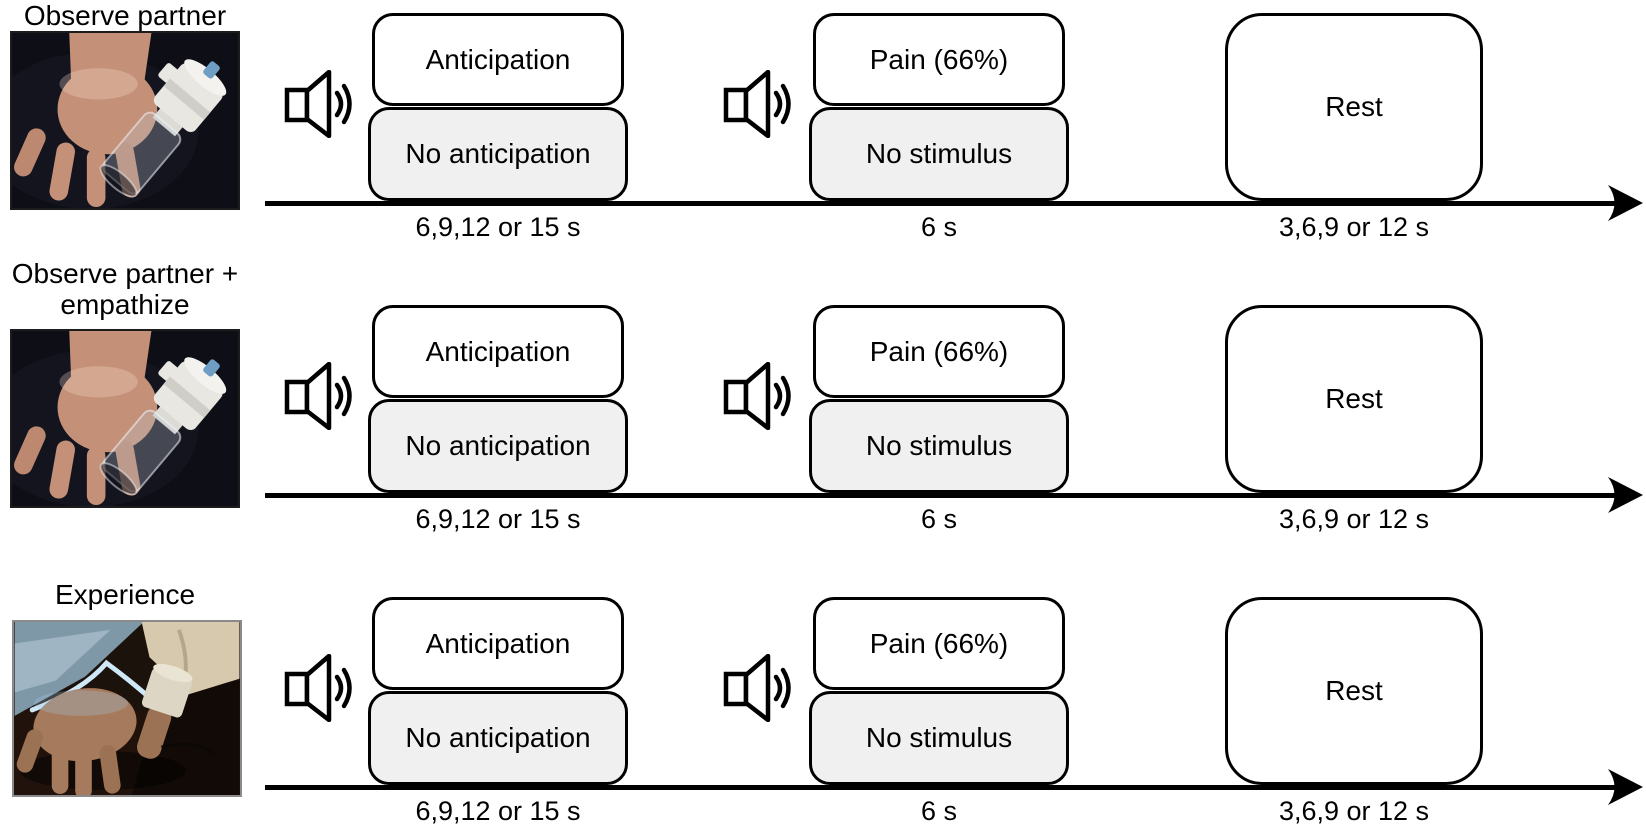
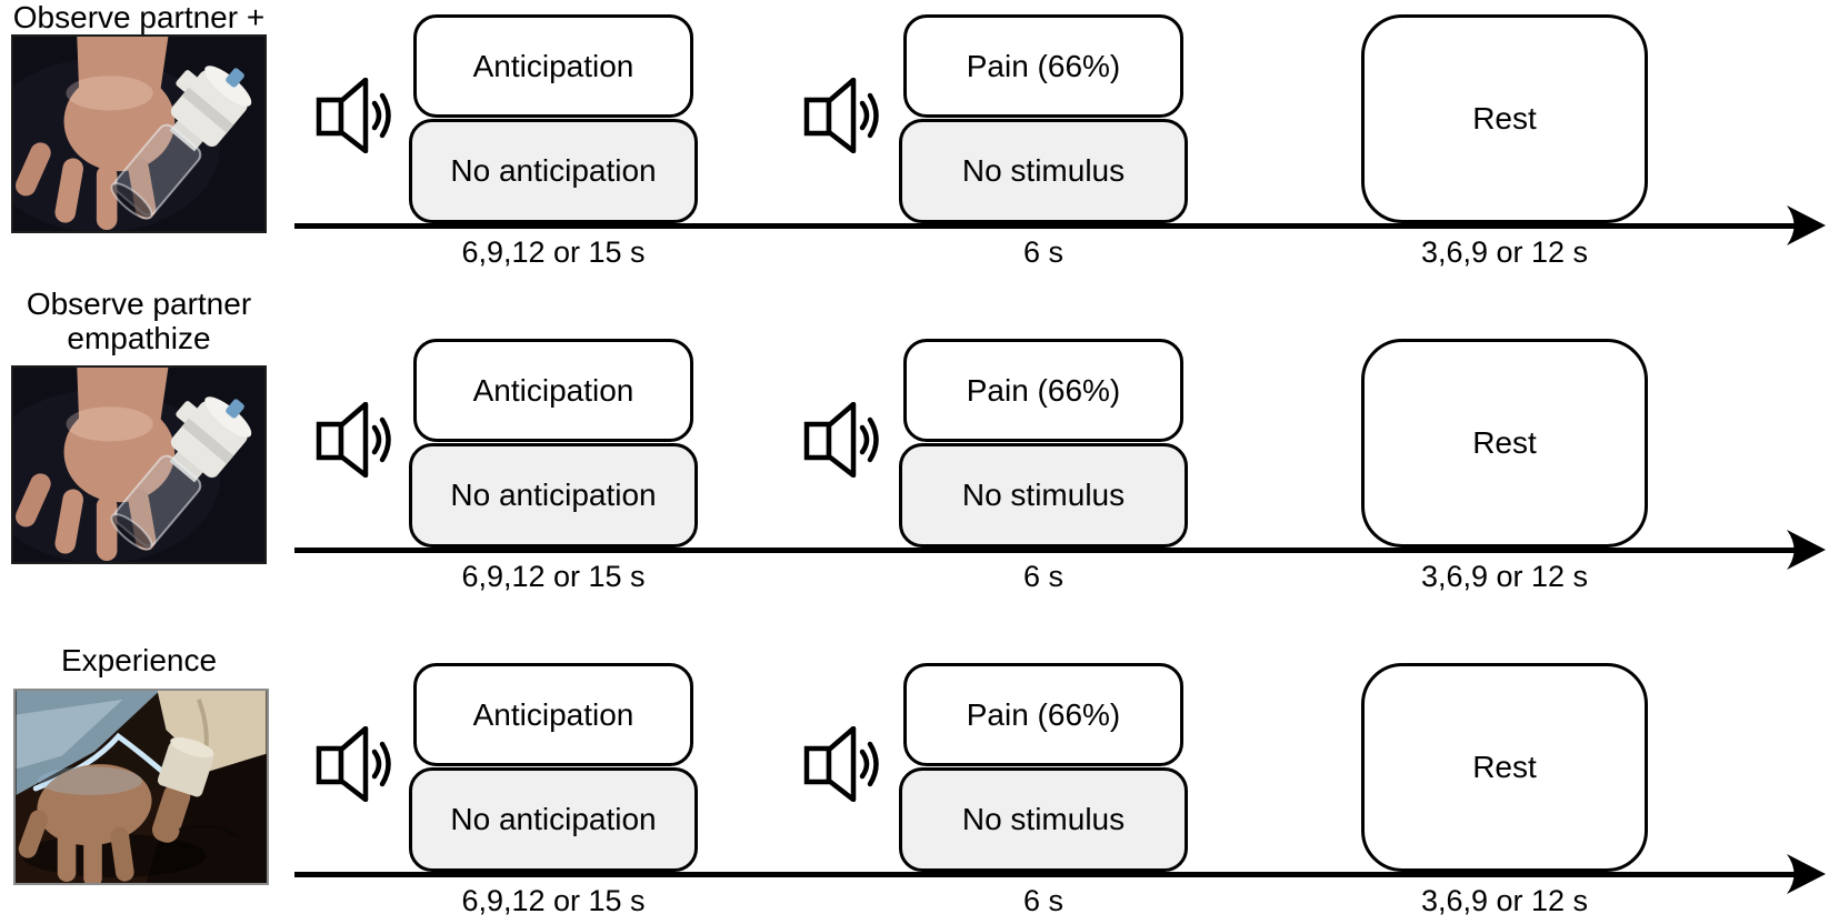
- Observe partner
+ Observe partner +
  Anticipation
  No anticipation
  Pain (66%)
  No stimulus
  Rest
  6,9,12 or 15 s
  6 s
  3,6,9 or 12 s
- Observe partner +
+ Observe partner
  empathize
  Anticipation
  No anticipation
  Pain (66%)
  No stimulus
  Rest
  6,9,12 or 15 s
  6 s
  3,6,9 or 12 s
  Experience
  Anticipation
  No anticipation
  Pain (66%)
  No stimulus
  Rest
  6,9,12 or 15 s
  6 s
  3,6,9 or 12 s
